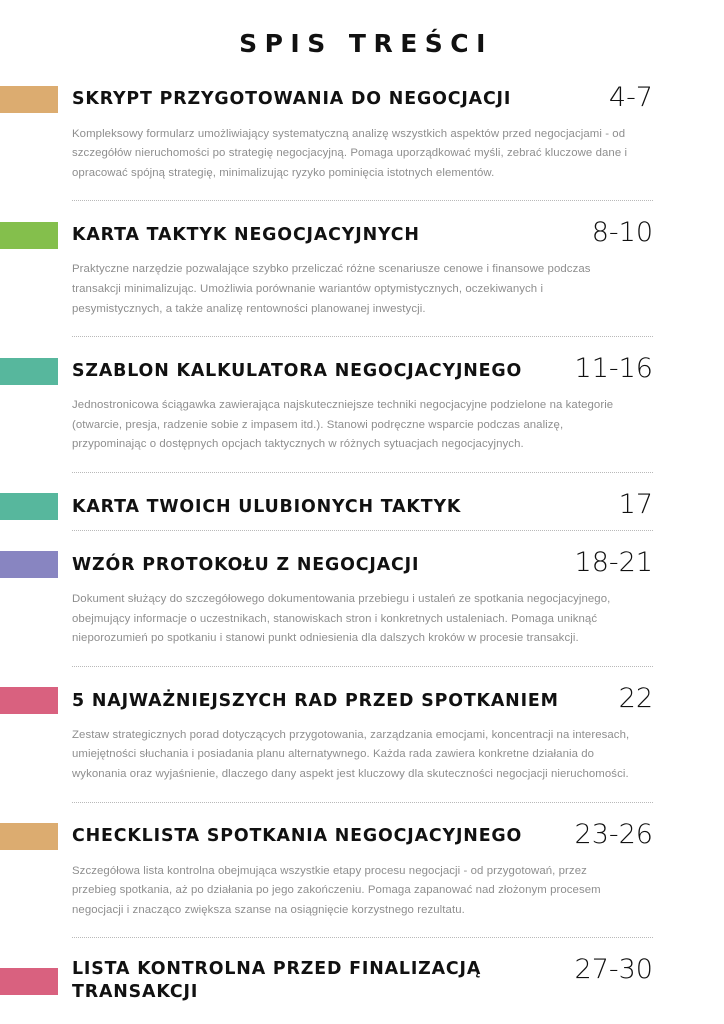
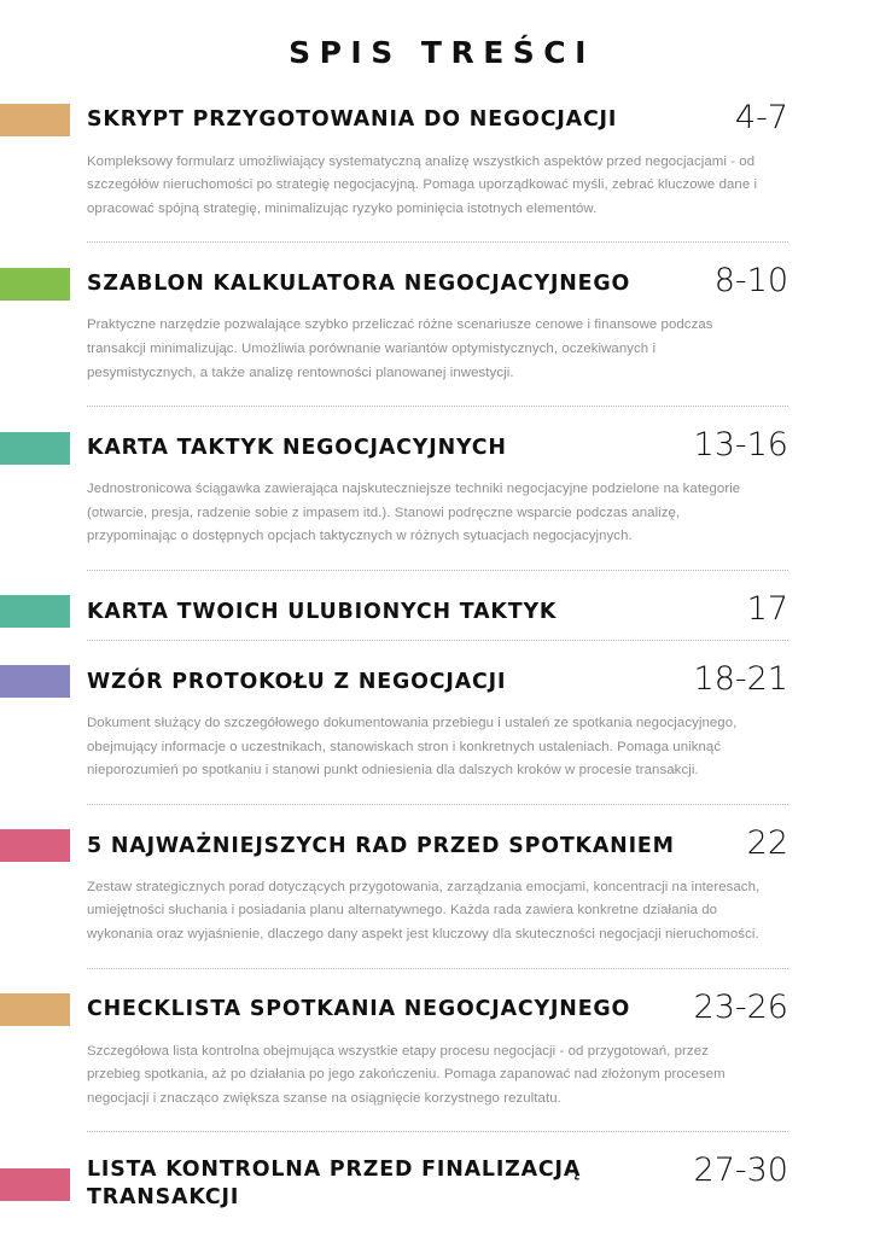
  SPIS TREŚCI
  SKRYPT PRZYGOTOWANIA DO NEGOCJACJI
  4-7
  Kompleksowy formularz umożliwiający systematyczną analizę wszystkich aspektów przed negocjacjami - od szczegółów nieruchomości po strategię negocjacyjną. Pomaga uporządkować myśli, zebrać kluczowe dane i opracować spójną strategię, minimalizując ryzyko pominięcia istotnych elementów.
- KARTA TAKTYK NEGOCJACYJNYCH
+ SZABLON KALKULATORA NEGOCJACYJNEGO
  8-10
  Praktyczne narzędzie pozwalające szybko przeliczać różne scenariusze cenowe i finansowe podczas transakcji minimalizując. Umożliwia porównanie wariantów optymistycznych, oczekiwanych i pesymistycznych, a także analizę rentowności planowanej inwestycji.
- SZABLON KALKULATORA NEGOCJACYJNEGO
+ KARTA TAKTYK NEGOCJACYJNYCH
- 11-16
+ 13-16
  Jednostronicowa ściągawka zawierająca najskuteczniejsze techniki negocjacyjne podzielone na kategorie (otwarcie, presja, radzenie sobie z impasem itd.). Stanowi podręczne wsparcie podczas analizę, przypominając o dostępnych opcjach taktycznych w różnych sytuacjach negocjacyjnych.
  KARTA TWOICH ULUBIONYCH TAKTYK
  17
  WZÓR PROTOKOŁU Z NEGOCJACJI
  18-21
  Dokument służący do szczegółowego dokumentowania przebiegu i ustaleń ze spotkania negocjacyjnego, obejmujący informacje o uczestnikach, stanowiskach stron i konkretnych ustaleniach. Pomaga uniknąć nieporozumień po spotkaniu i stanowi punkt odniesienia dla dalszych kroków w procesie transakcji.
  5 NAJWAŻNIEJSZYCH RAD PRZED SPOTKANIEM
  22
  Zestaw strategicznych porad dotyczących przygotowania, zarządzania emocjami, koncentracji na interesach, umiejętności słuchania i posiadania planu alternatywnego. Każda rada zawiera konkretne działania do wykonania oraz wyjaśnienie, dlaczego dany aspekt jest kluczowy dla skuteczności negocjacji nieruchomości.
  CHECKLISTA SPOTKANIA NEGOCJACYJNEGO
  23-26
  Szczegółowa lista kontrolna obejmująca wszystkie etapy procesu negocjacji - od przygotowań, przez przebieg spotkania, aż po działania po jego zakończeniu. Pomaga zapanować nad złożonym procesem negocjacji i znacząco zwiększa szanse na osiągnięcie korzystnego rezultatu.
  LISTA KONTROLNA PRZED FINALIZACJĄ TRANSAKCJI
  27-30
